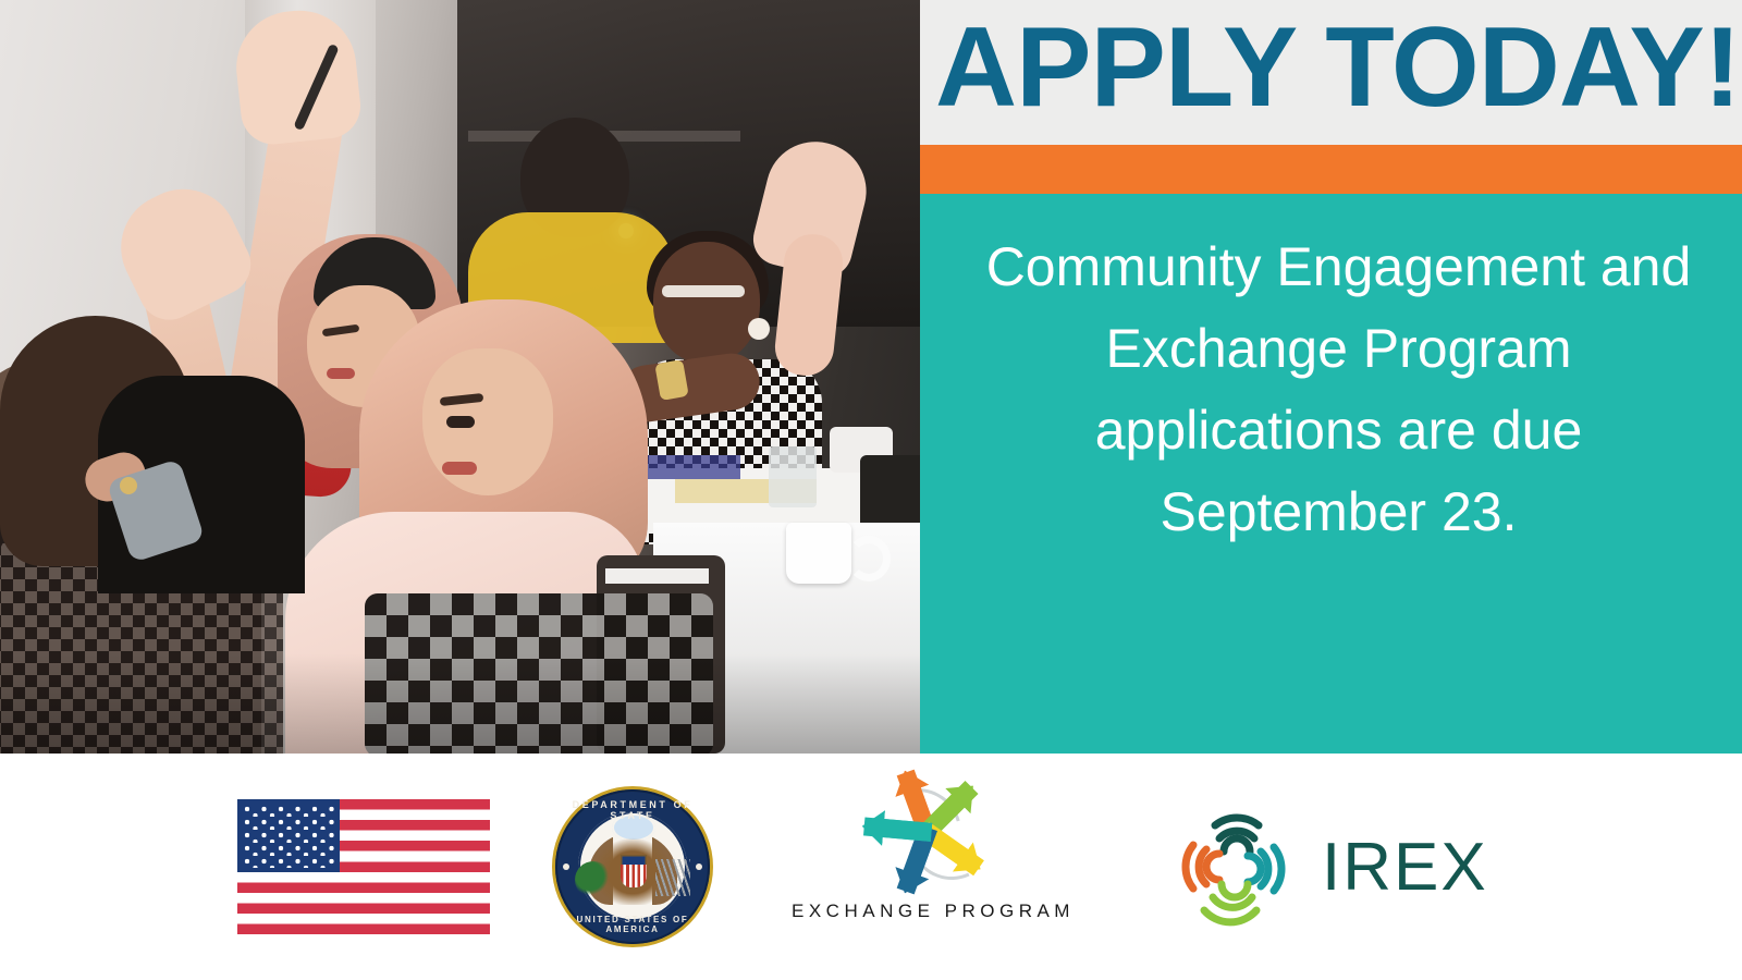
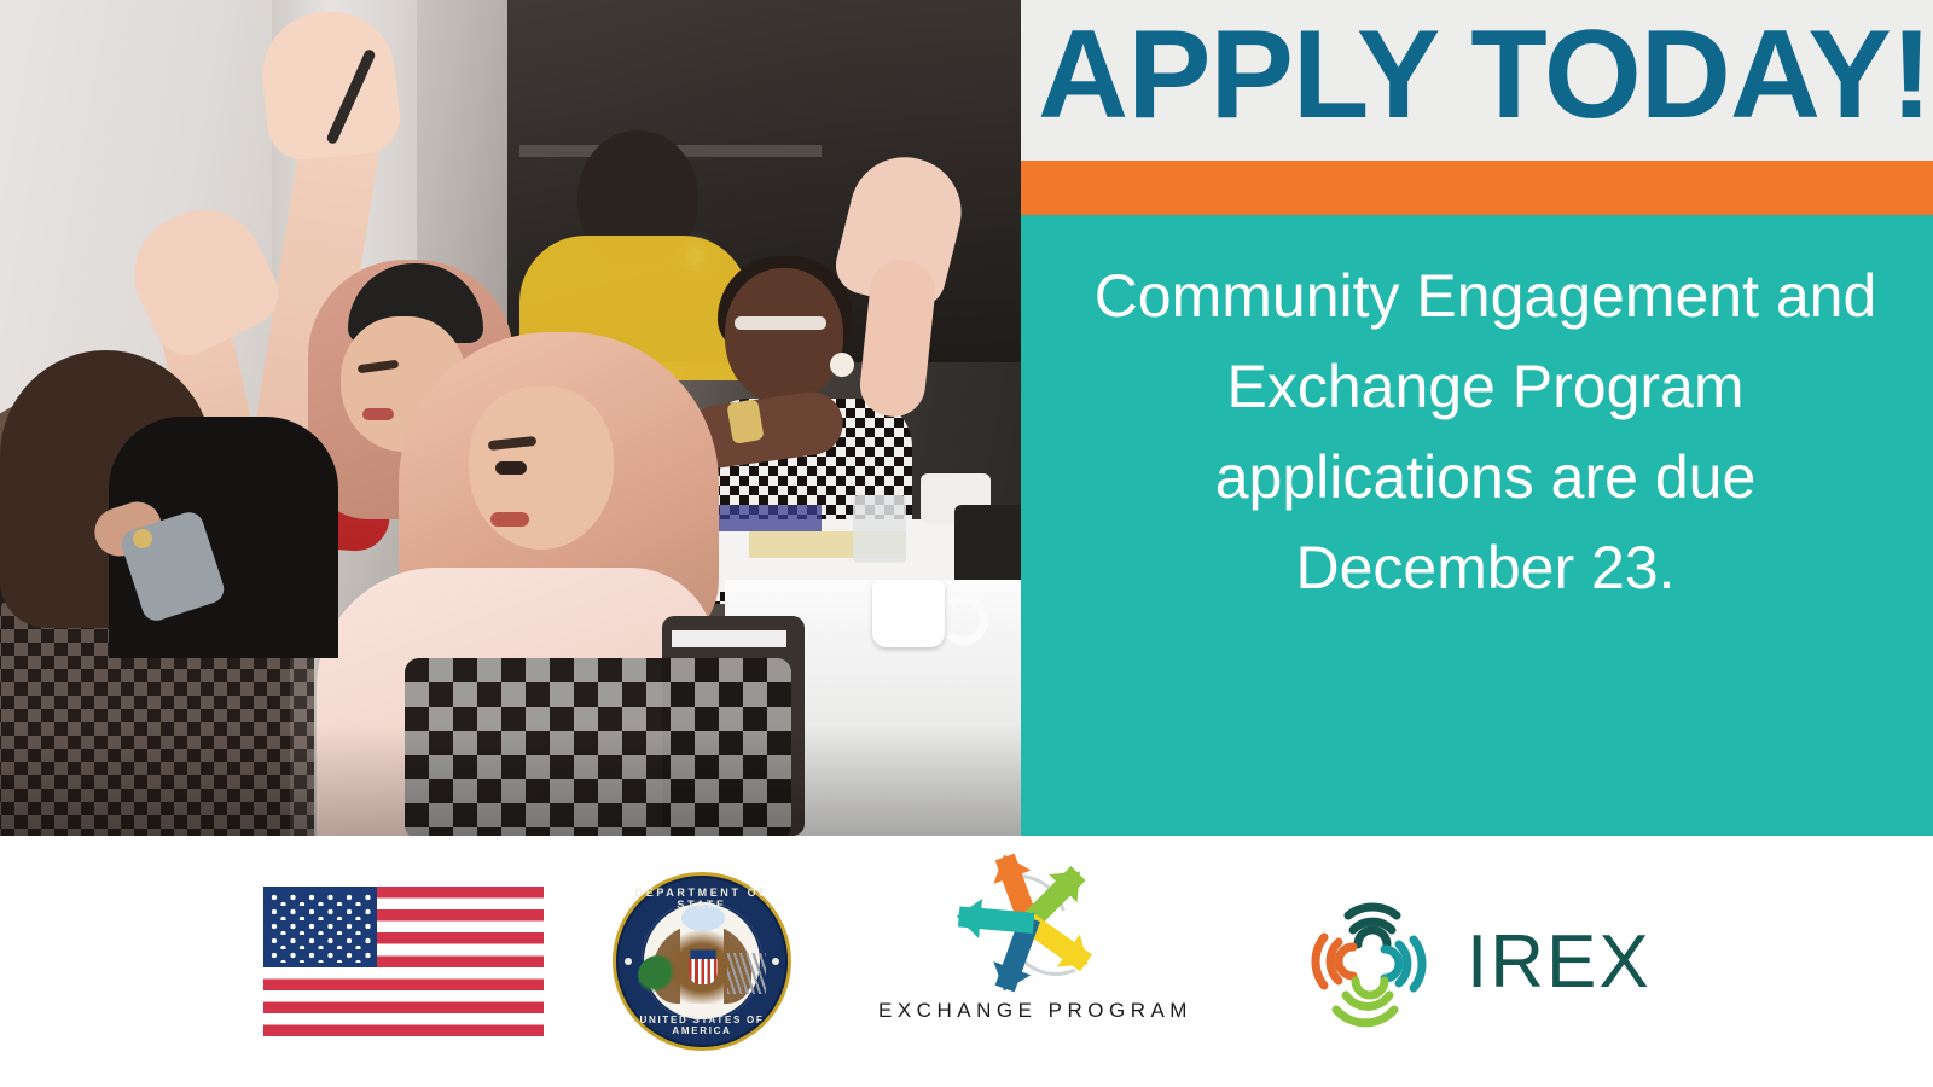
  APPLY TODAY!
- Community Engagement and Exchange Program applications are due September 23.
+ Community Engagement and Exchange Program applications are due December 23.
  DEPARTMENT OF STATE
  UNITED STATES OF AMERICA
  EXCHANGE PROGRAM
  IREX
